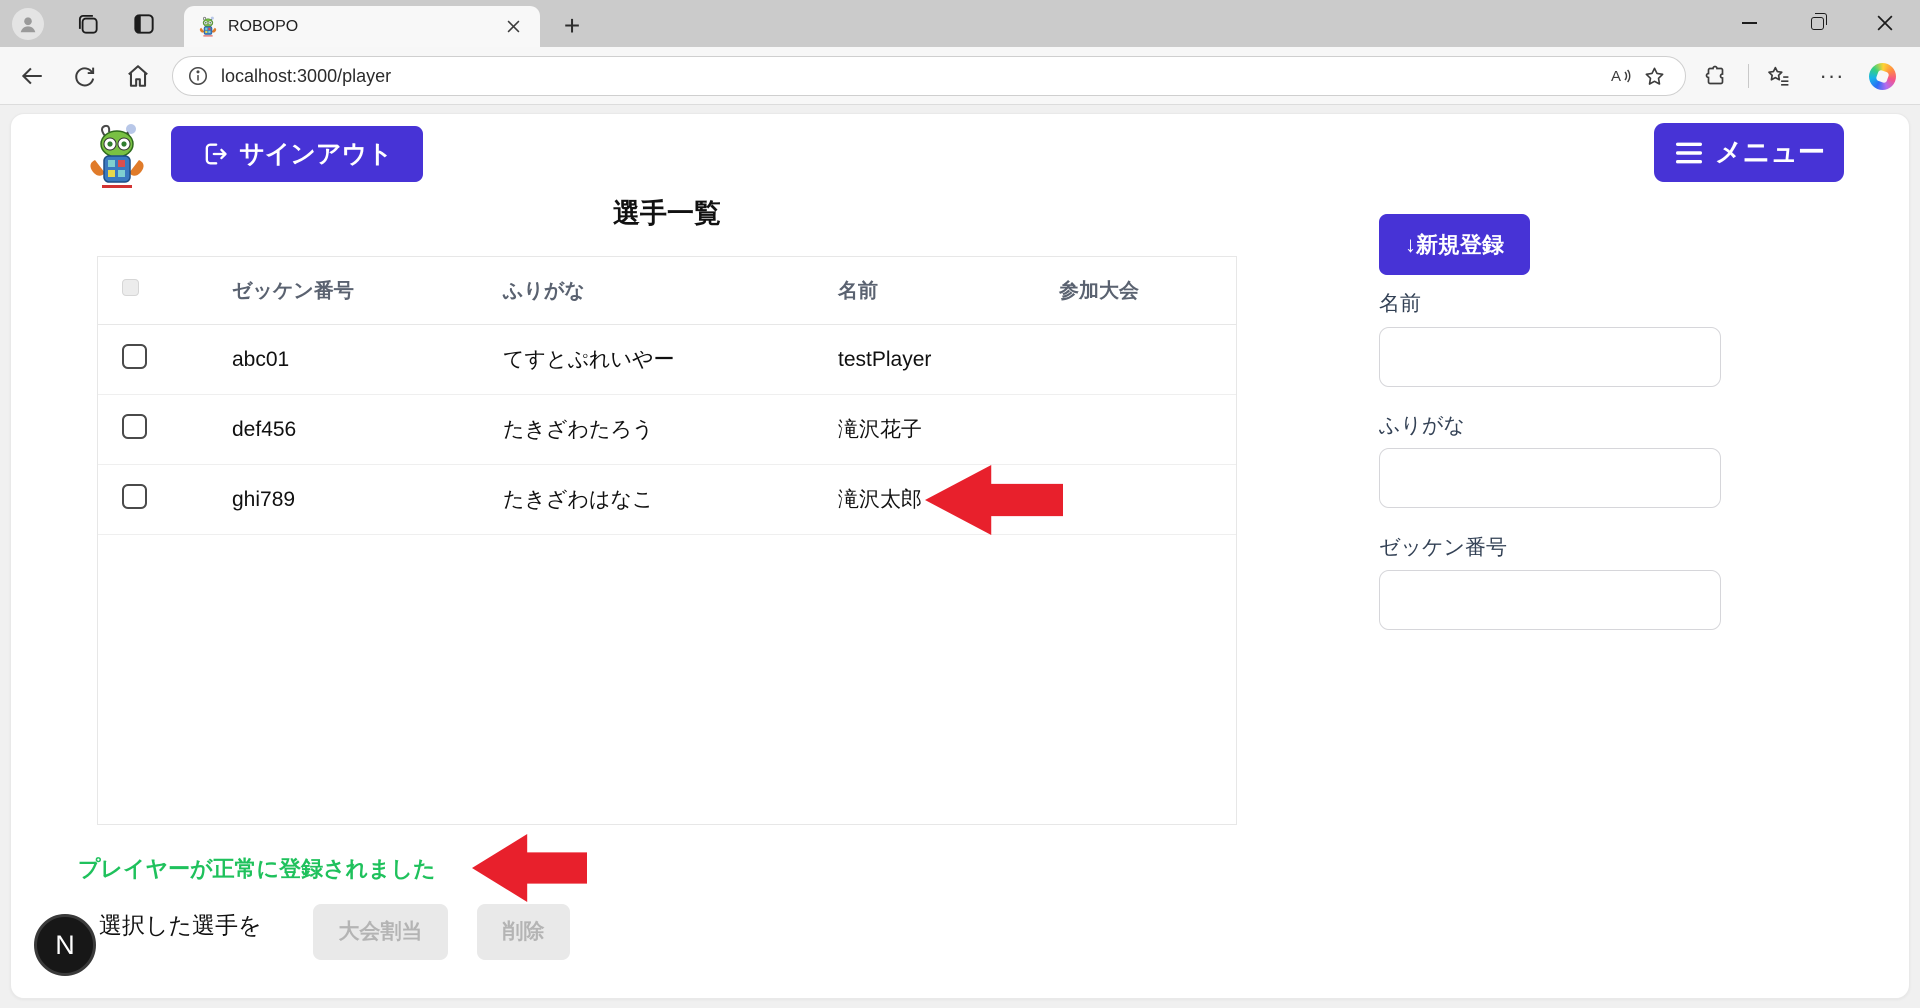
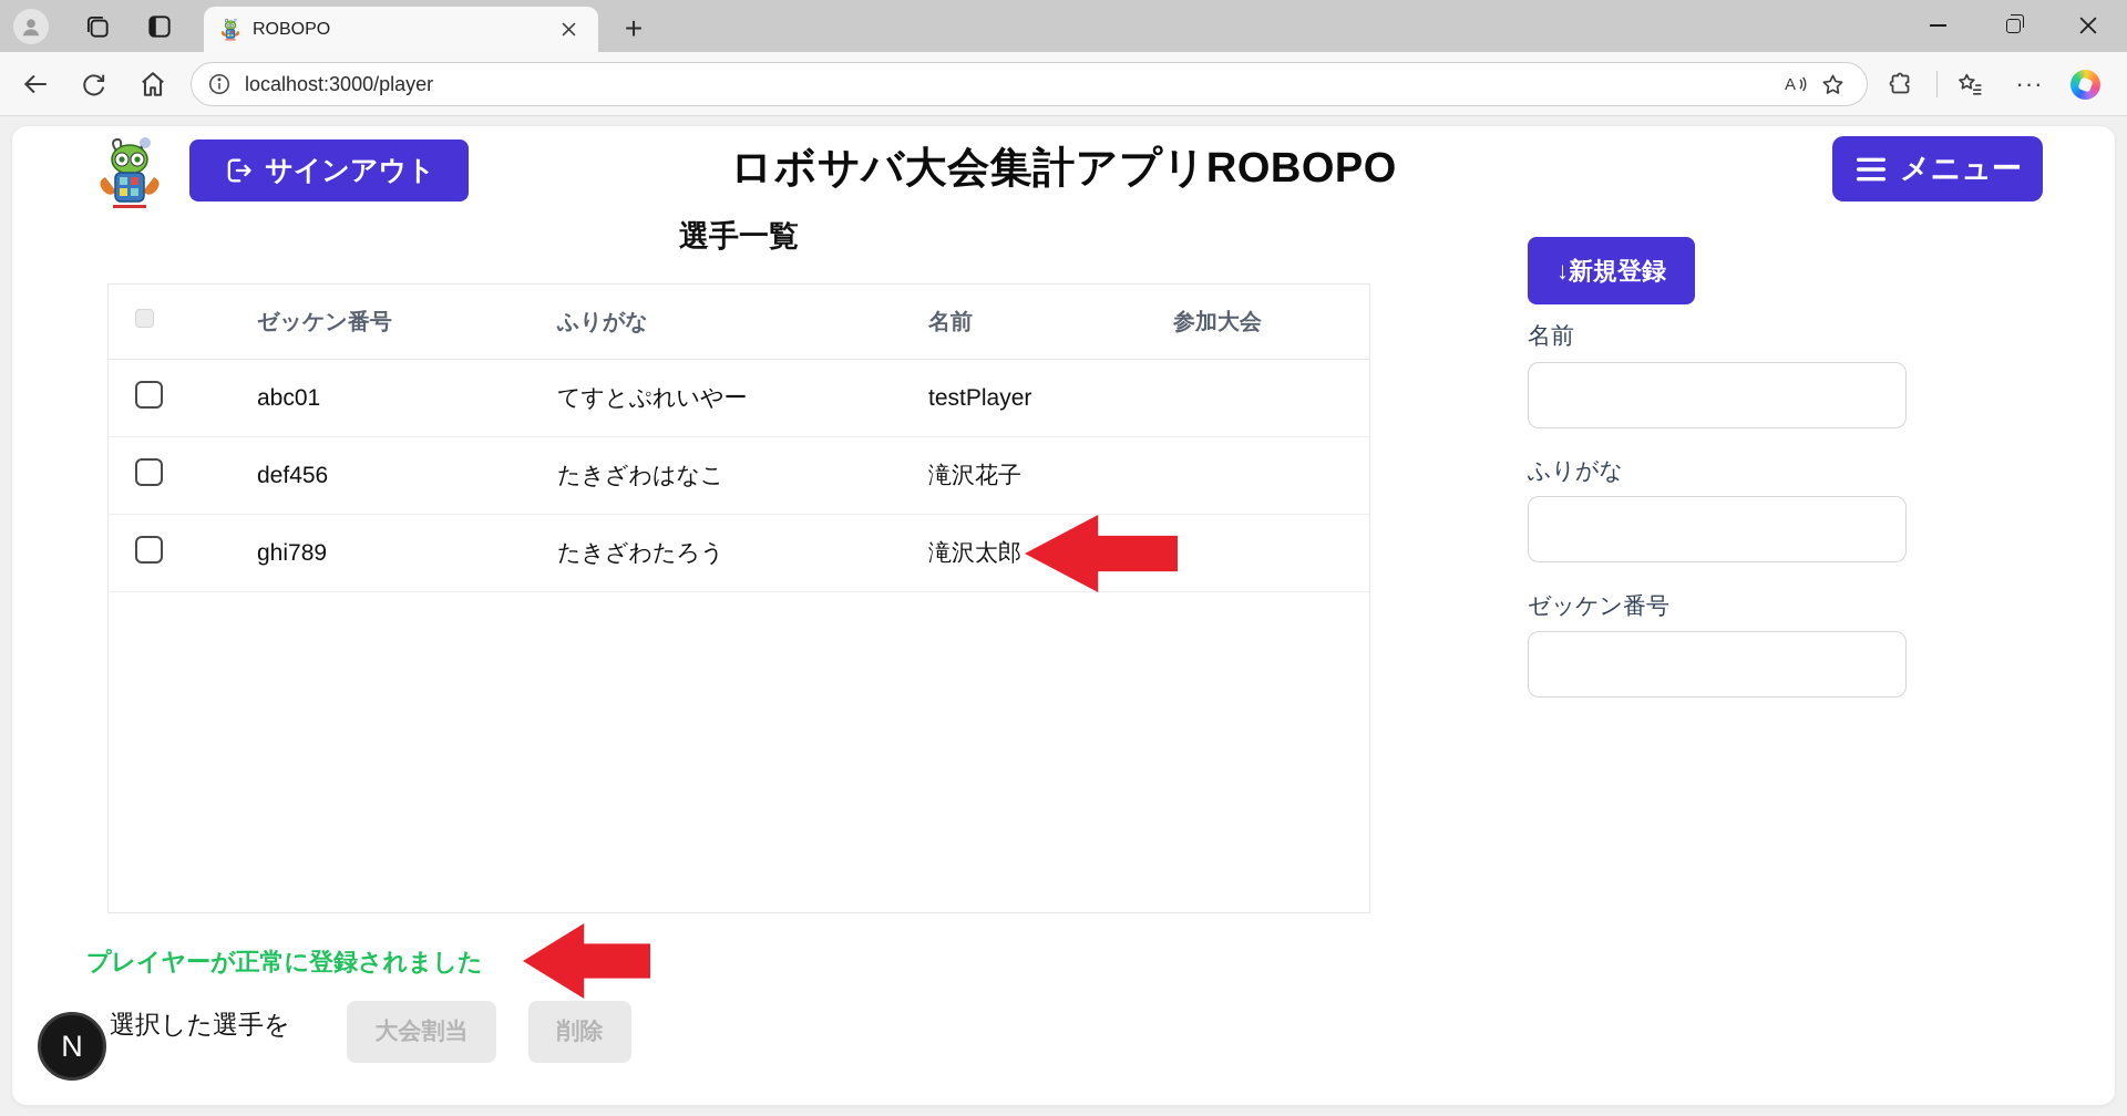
  ROBOPO
  +
  localhost:3000/player
  A
  ···
  サインアウト
+ ロボサバ大会集計アプリROBOPO
  メニュー
  選手一覧
  ゼッケン番号
  ふりがな
  名前
  参加大会
  abc01
  てすとぷれいやー
  testPlayer
  def456
- たきざわたろう
+ たきざわはなこ
  滝沢花子
  ghi789
- たきざわはなこ
+ たきざわたろう
  滝沢太郎
  プレイヤーが正常に登録されました
  選択した選手を
  大会割当
  削除
  N
  ↓新規登録
  名前
  ふりがな
  ゼッケン番号
